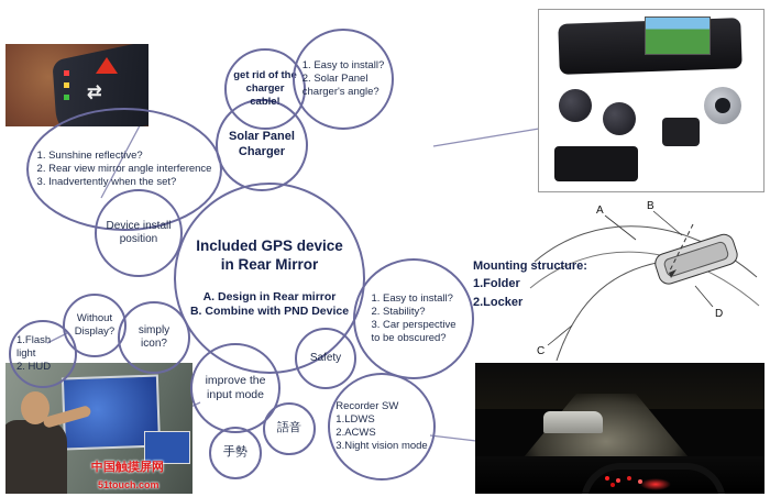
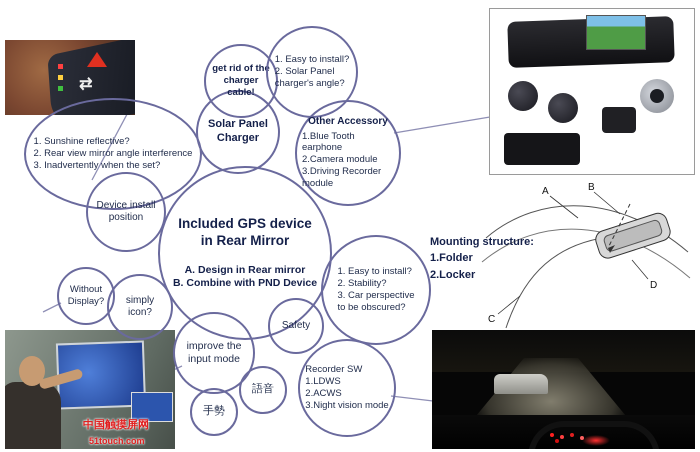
  ⇄
  A
  B
  D
  C
  中国触摸屏网
  51touch.com
  1. Sunshine reflective?
  2. Rear view mirror angle interference
  3. Inadvertently when the set?
  Device install
  position
  Included GPS device
  in Rear Mirror
  A. Design in Rear mirror
  B. Combine with PND Device
  Solar Panel
  Charger
  get rid of the
  charger cable!
  1. Easy to install?
  2. Solar Panel
  charger's angle?
+ Other Accessory
+ 1.Blue Tooth earphone
+ 2.Camera module
+ 3.Driving Recorder
+ module
  Without
  Display?
  simply icon?
- 1.Flash light
- 2. HUD
  improve the
  input mode
  語音
  手勢
  Safety
  1. Easy to install?
  2. Stability?
  3. Car perspective
  to be obscured?
  Recorder SW
  1.LDWS
  2.ACWS
  3.Night vision mode
  Mounting structure:
  1.Folder
  2.Locker
